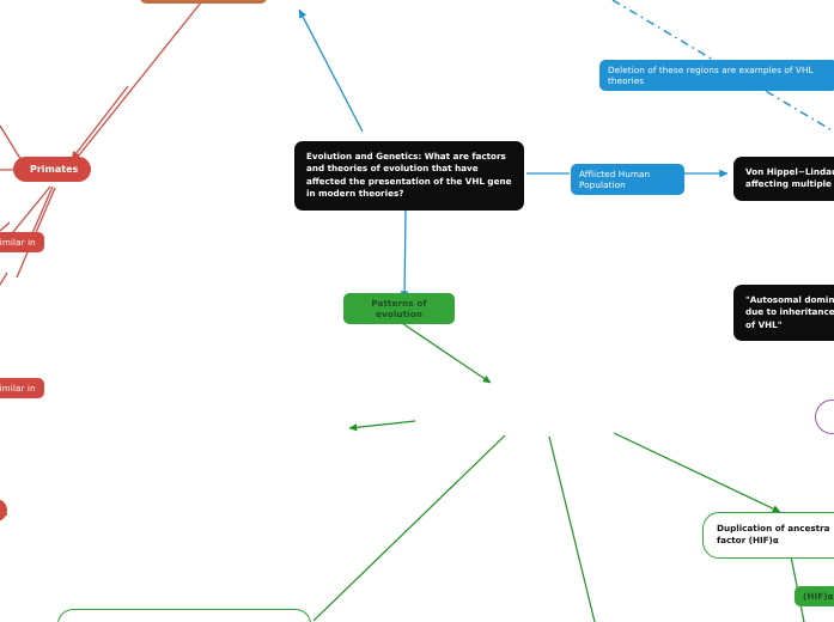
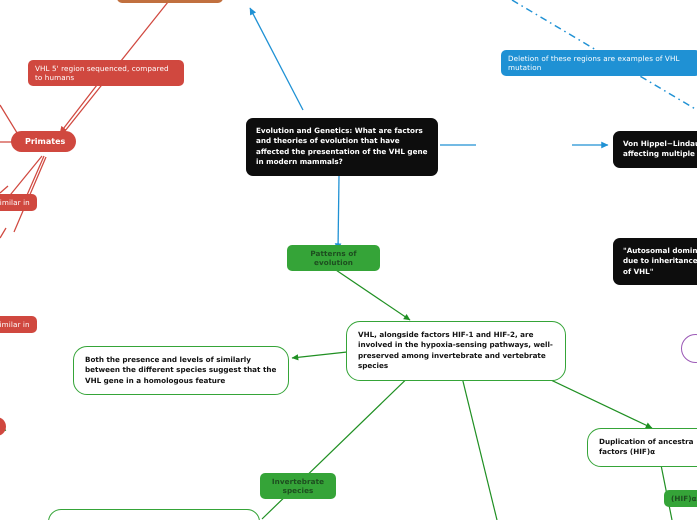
+ VHL 5' region sequenced, compared to humans
  Primates
  imilar in
  imilar in
- Deletion of these regions are examples of VHL theories
+ Deletion of these regions are examples of VHL mutation
- Afflicted Human Population
- Evolution and Genetics: What are factors and theories of evolution that have affected the presentation of the VHL gene in modern theories?
+ Evolution and Genetics: What are factors and theories of evolution that have affected the presentation of the VHL gene in modern mammals?
  Von Hippel−Linda affecting multiple
  "Autosomal domin due to inheritance of VHL"
  Patterns of evolution
+ VHL, alongside factors HIF-1 and HIF-2, are involved in the hypoxia-sensing pathways, well-preserved among invertebrate and vertebrate species
+ Both the presence and levels of similarly between the different species suggest that the VHL gene in a homologous feature
+ Invertebrate species
- Duplication of ancestra factor (HIF)α
+ Duplication of ancestra factors (HIF)α
  (HIF)α
